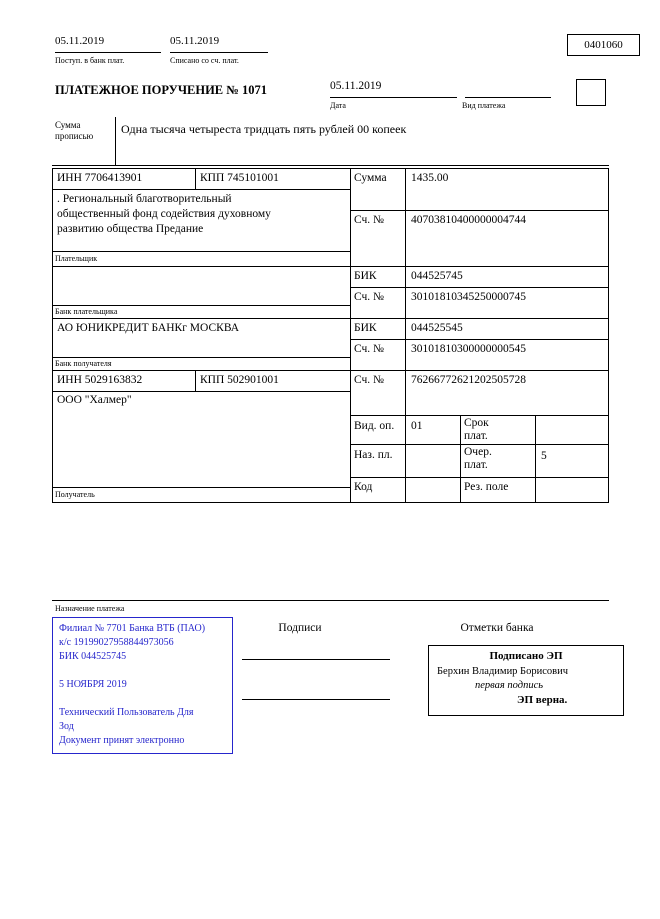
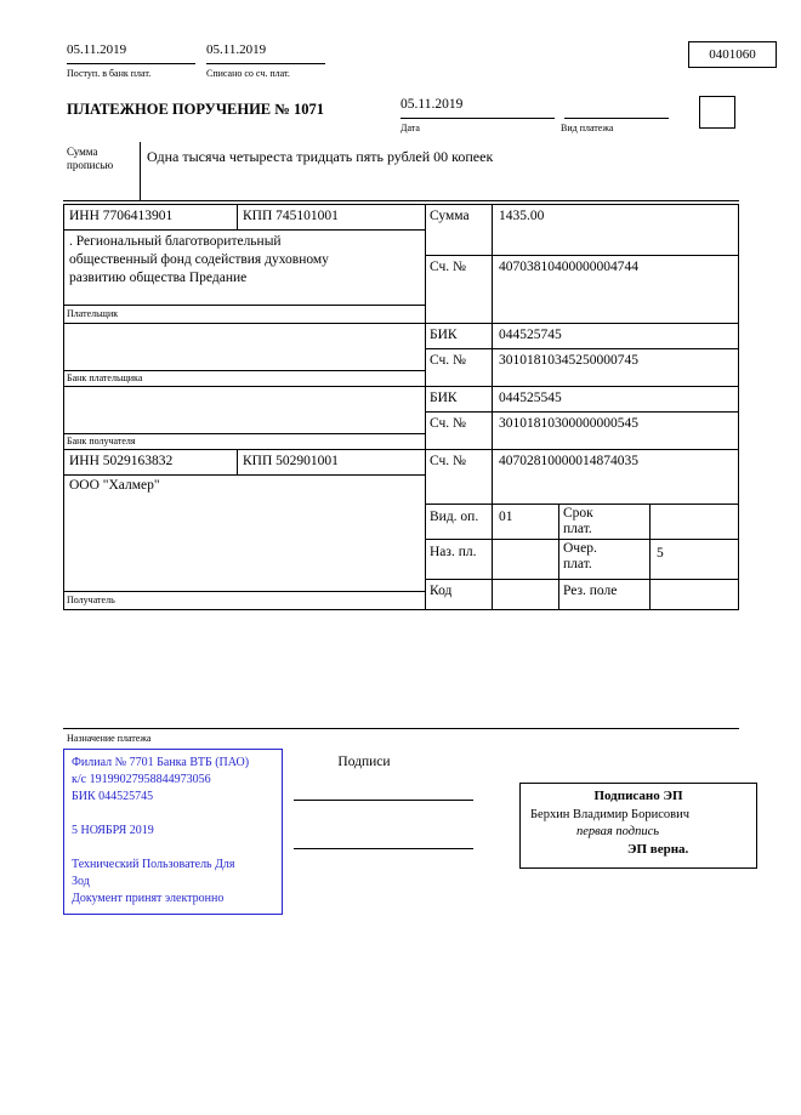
  05.11.2019
  Поступ. в банк плат.
  05.11.2019
  Списано со сч. плат.
  0401060
  ПЛАТЕЖНОЕ ПОРУЧЕНИЕ № 1071
  05.11.2019
  Дата
  Вид платежа
  Сумма прописью
  Одна тысяча четыреста тридцать пять рублей 00 копеек
  ИНН 7706413901
  КПП 745101001
  Сумма
  1435.00
  . Региональный благотворительный
  общественный фонд содействия духовному
  развитию общества Предание
  Сч. №
  40703810400000004744
  Плательщик
  БИК
  044525745
  Сч. №
  30101810345250000745
  Банк плательщика
- АО ЮНИКРЕДИТ БАНКг МОСКВА
  БИК
  044525545
  Сч. №
  30101810300000000545
  Банк получателя
  ИНН 5029163832
  КПП 502901001
  Сч. №
- 76266772621202505728
+ 40702810000014874035
  ООО "Халмер"
  Получатель
  Вид. оп.
  01
  Срок
  плат.
  Наз. пл.
  Очер.
  плат.
  5
  Код
  Рез. поле
  Назначение платежа
  Филиал № 7701 Банка ВТБ (ПАО)
  к/с 19199027958844973056
  БИК 044525745
  5 НОЯБРЯ 2019
  Технический Пользователь Для
  Зод
  Документ принят электронно
  Подписи
- Отметки банка
  Подписано ЭП
  Берхин Владимир Борисович
  первая подпись
  ЭП верна.
